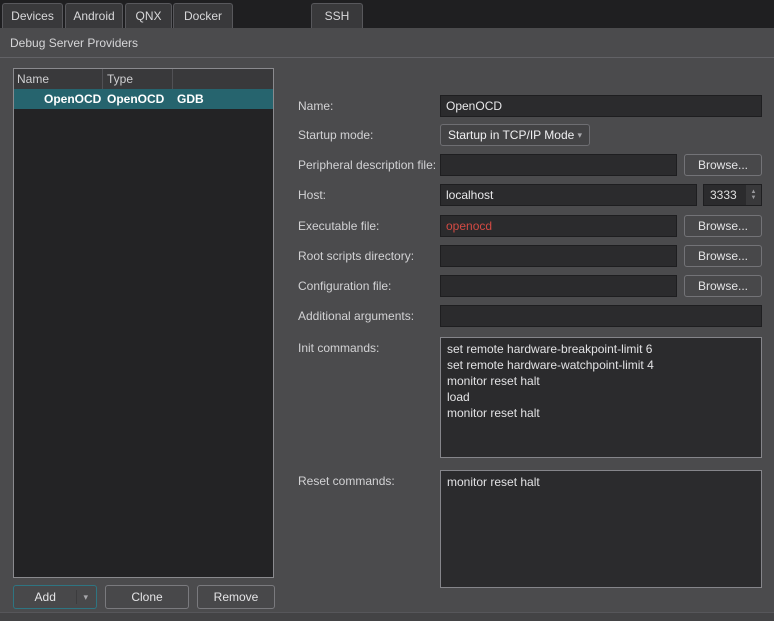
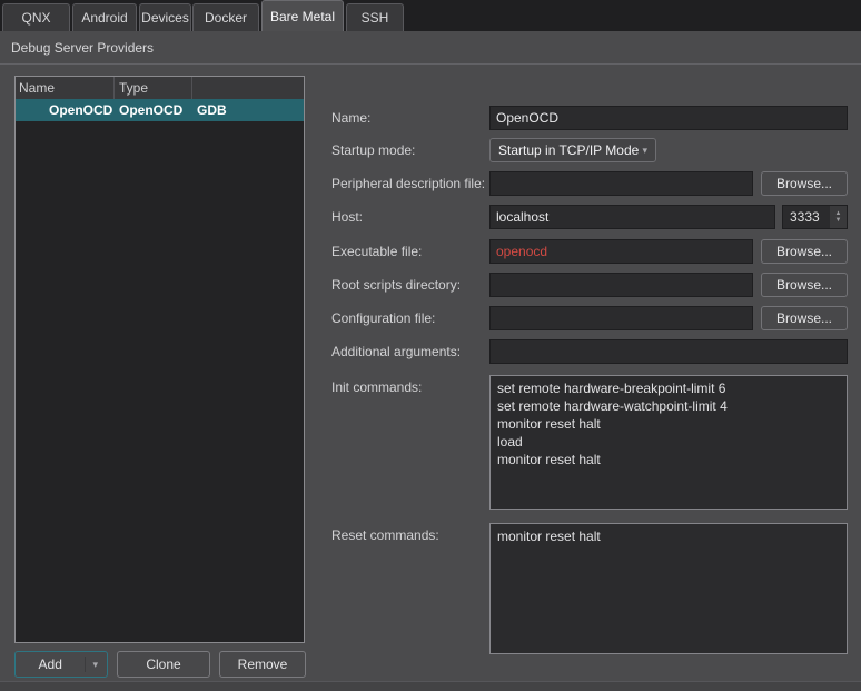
- Devices
+ QNX
  Android
- QNX
+ Devices
  Docker
+ Bare Metal
  SSH
  Debug Server Providers
  Name
  Type
  OpenOCD
  OpenOCD
  GDB
  Add
  ▾
  Clone
  Remove
  Name:
  OpenOCD
  Startup mode:
  Startup in TCP/IP Mode
  ▾
  Peripheral description file:
  Browse...
  Host:
  localhost
  3333
  Executable file:
  openocd
  Browse...
  Root scripts directory:
  Browse...
  Configuration file:
  Browse...
  Additional arguments:
  Init commands:
  set remote hardware-breakpoint-limit 6
  set remote hardware-watchpoint-limit 4
  monitor reset halt
  load
  monitor reset halt
  Reset commands:
  monitor reset halt
